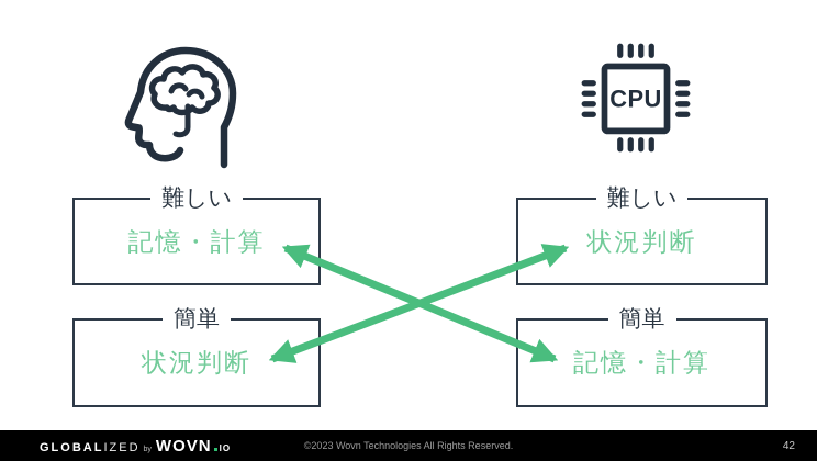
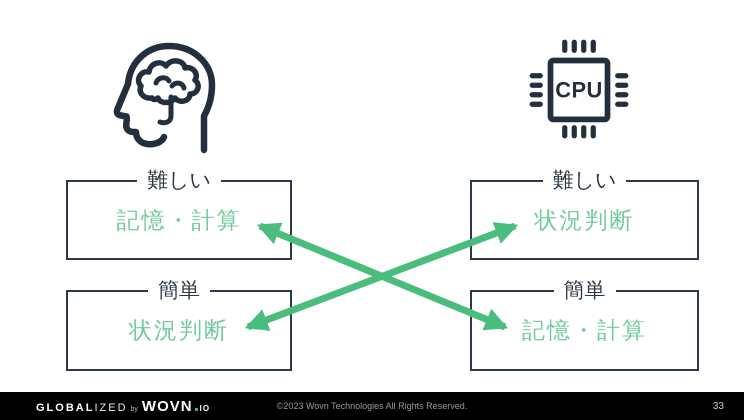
  CPU
  難しい
  記憶・計算
  難しい
  状況判断
  簡単
  状況判断
  簡単
  記憶・計算
  GLOBAL
  IZED
  WOVN
  IO
  ©2023 Wovn Technologies All Rights Reserved.
- 42
+ 33
